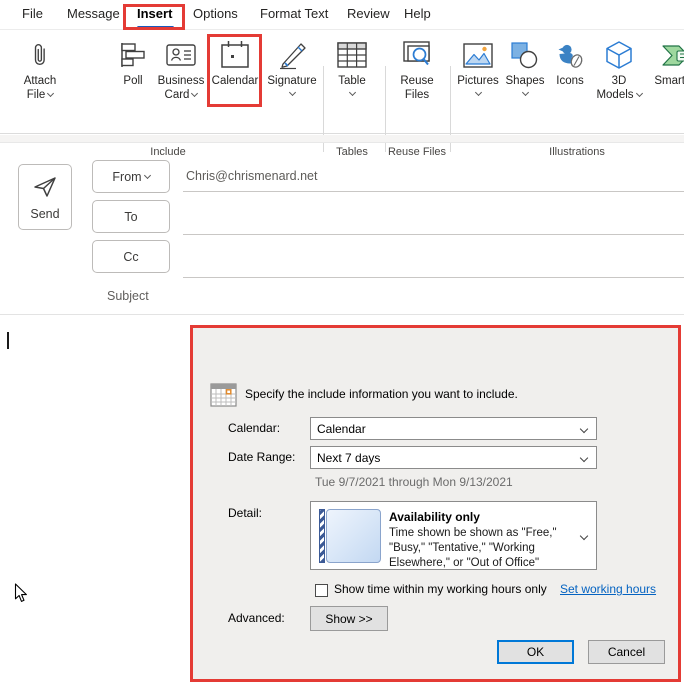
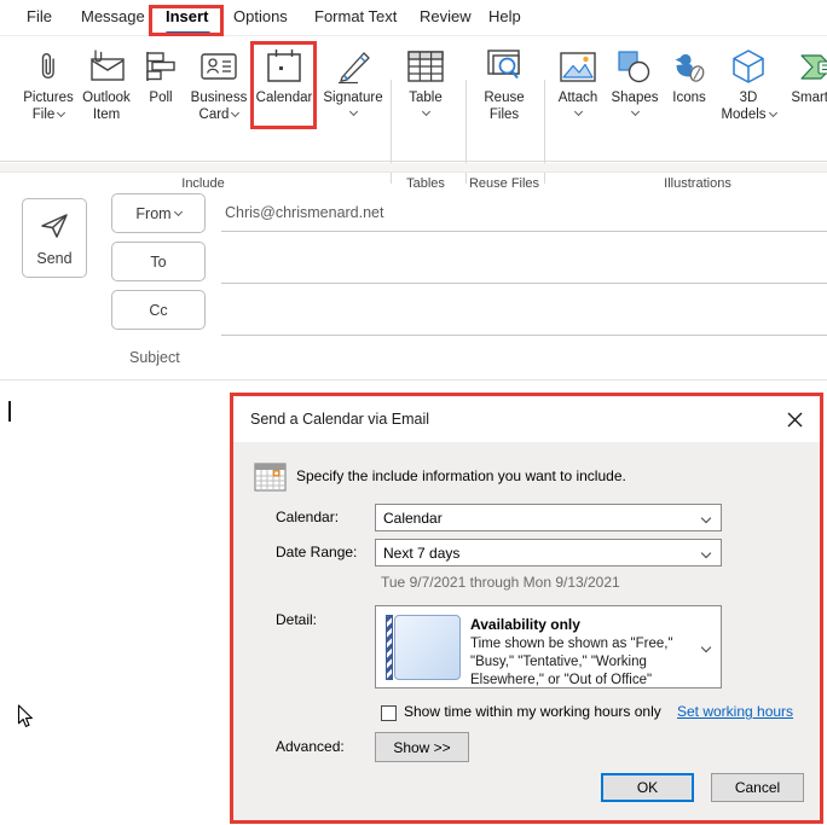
  File
  Message
  Insert
  Options
  Format Text
  Review
  Help
- Attach
+ Pictures
  File
+ Outlook
+ Item
  Poll
  Business
  Card
  Calendar
  Signature
  Table
  Reuse
  Files
- Pictures
+ Attach
  Shapes
  Icons
  3D
  Models
  Include
  Tables
  Reuse Files
  Illustrations
  Send
  From
  Chris@chrismenard.net
  To
  Cc
  Subject
+ Send a Calendar via Email
  Specify the include information you want to include.
  Calendar:
  Calendar
  Date Range:
  Next 7 days
  Tue 9/7/2021 through Mon 9/13/2021
  Detail:
  Availability only
  Time shown be shown as "Free," "Busy," "Tentative," "Working Elsewhere," or "Out of Office"
  Show time within my working hours only
  Set working hours
  Advanced:
  Show >>
  OK
  Cancel
